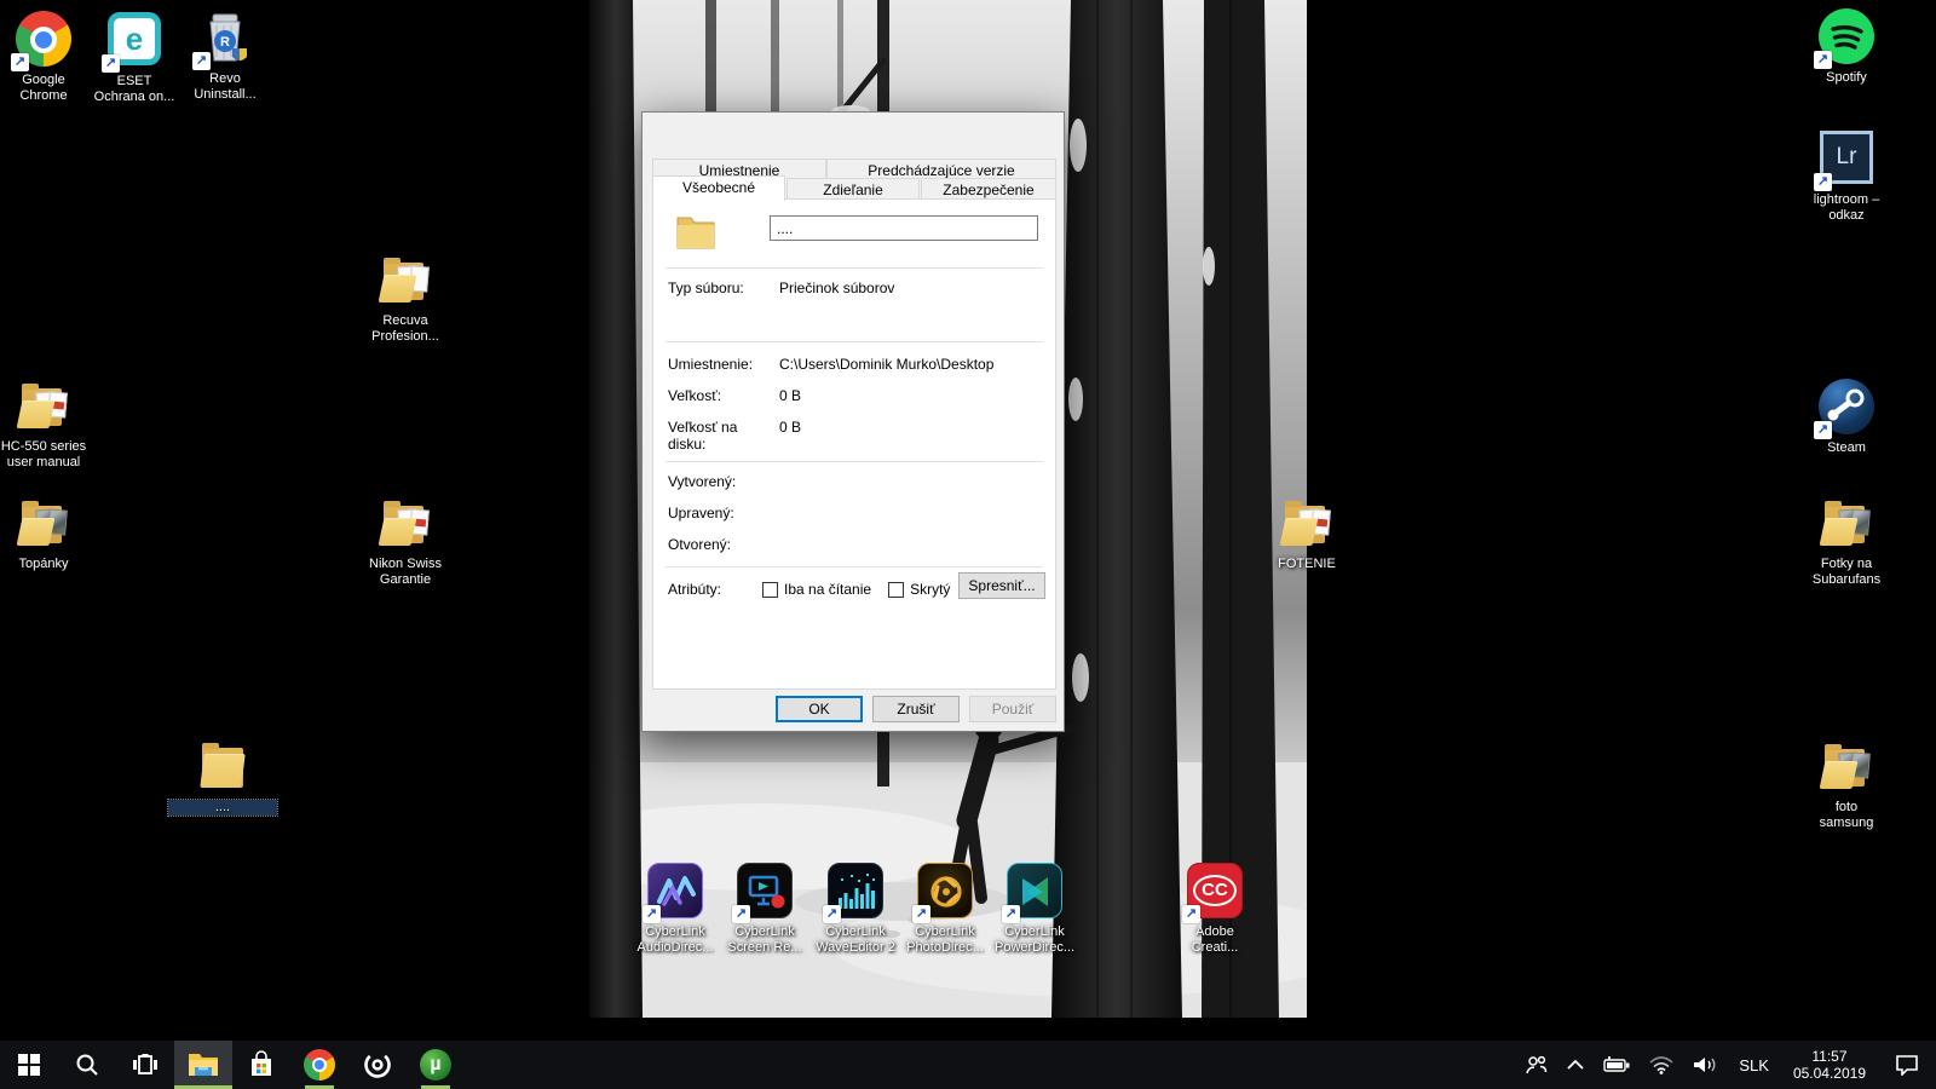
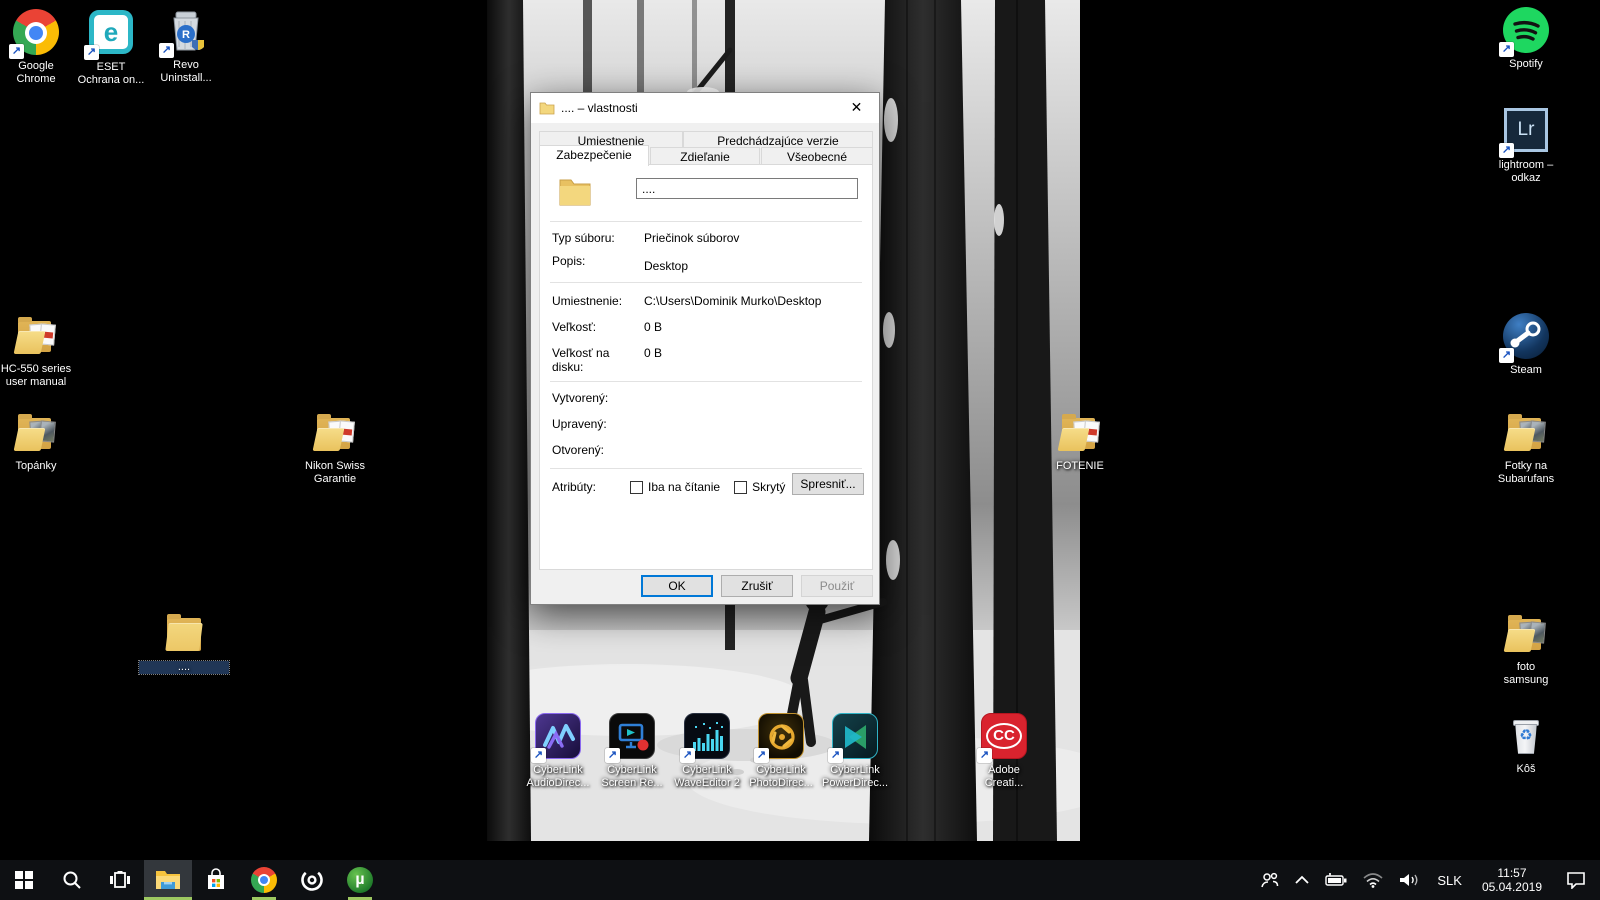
  ↗
  Google
  Chrome
  e
  ↗
  ESET
  Ochrana on...
  R
  ↗
  Revo
  Uninstall...
- Recuva
- Profesion...
  HC-550 series
  user manual
  Topánky
  Nikon Swiss
  Garantie
  ....
  ↗
  Spotify
  Lr
  ↗
  lightroom –
  odkaz
  ↗
  Steam
  FOTENIE
  Fotky na
  Subarufans
  foto
  samsung
+ ♻
+ Kôš
  ↗
  CyberLink
  AudioDirec...
  ↗
  CyberLink
  Screen Re...
  ↗
  CyberLink
  WaveEditor 2
  ↗
  CyberLink
  PhotoDirec...
  ↗
  CyberLink
  PowerDirec...
  CC
  ↗
  Adobe
  Creati...
+ .... – vlastnosti
+ ✕
  Umiestnenie
  Predchádzajúce verzie
- Všeobecné
+ Zabezpečenie
  Zdieľanie
- Zabezpečenie
+ Všeobecné
  ....
  Typ súboru:
  Priečinok súborov
+ Popis:
+ Desktop
  Umiestnenie:
  C:\Users\Dominik Murko\Desktop
  Veľkosť:
  0 B
  Veľkosť na disku:
  0 B
  Vytvorený:
  Upravený:
  Otvorený:
  Atribúty:
  Iba na čítanie
  Skrytý
  Spresniť...
  OK
  Zrušiť
  Použiť
  µ
  SLK
  11:57
  05.04.2019
